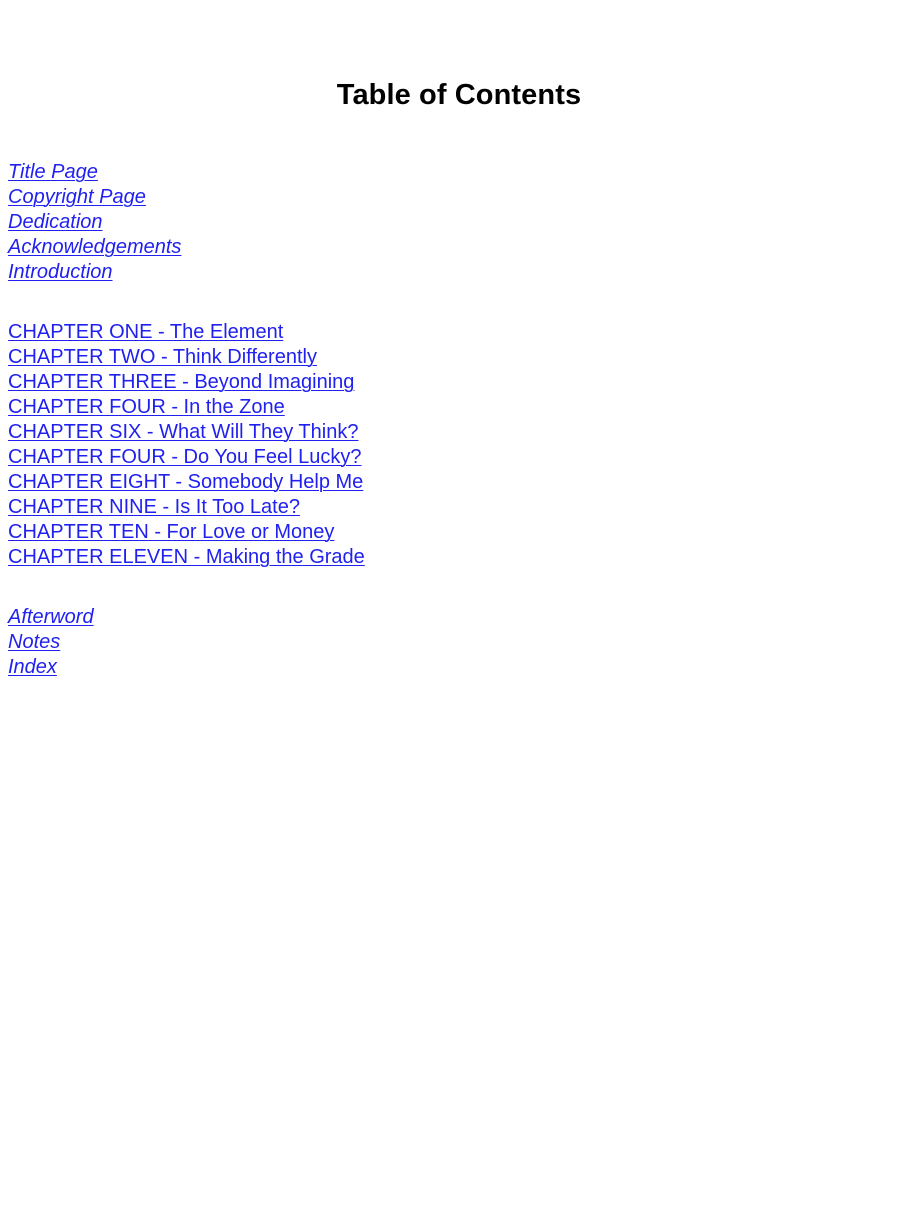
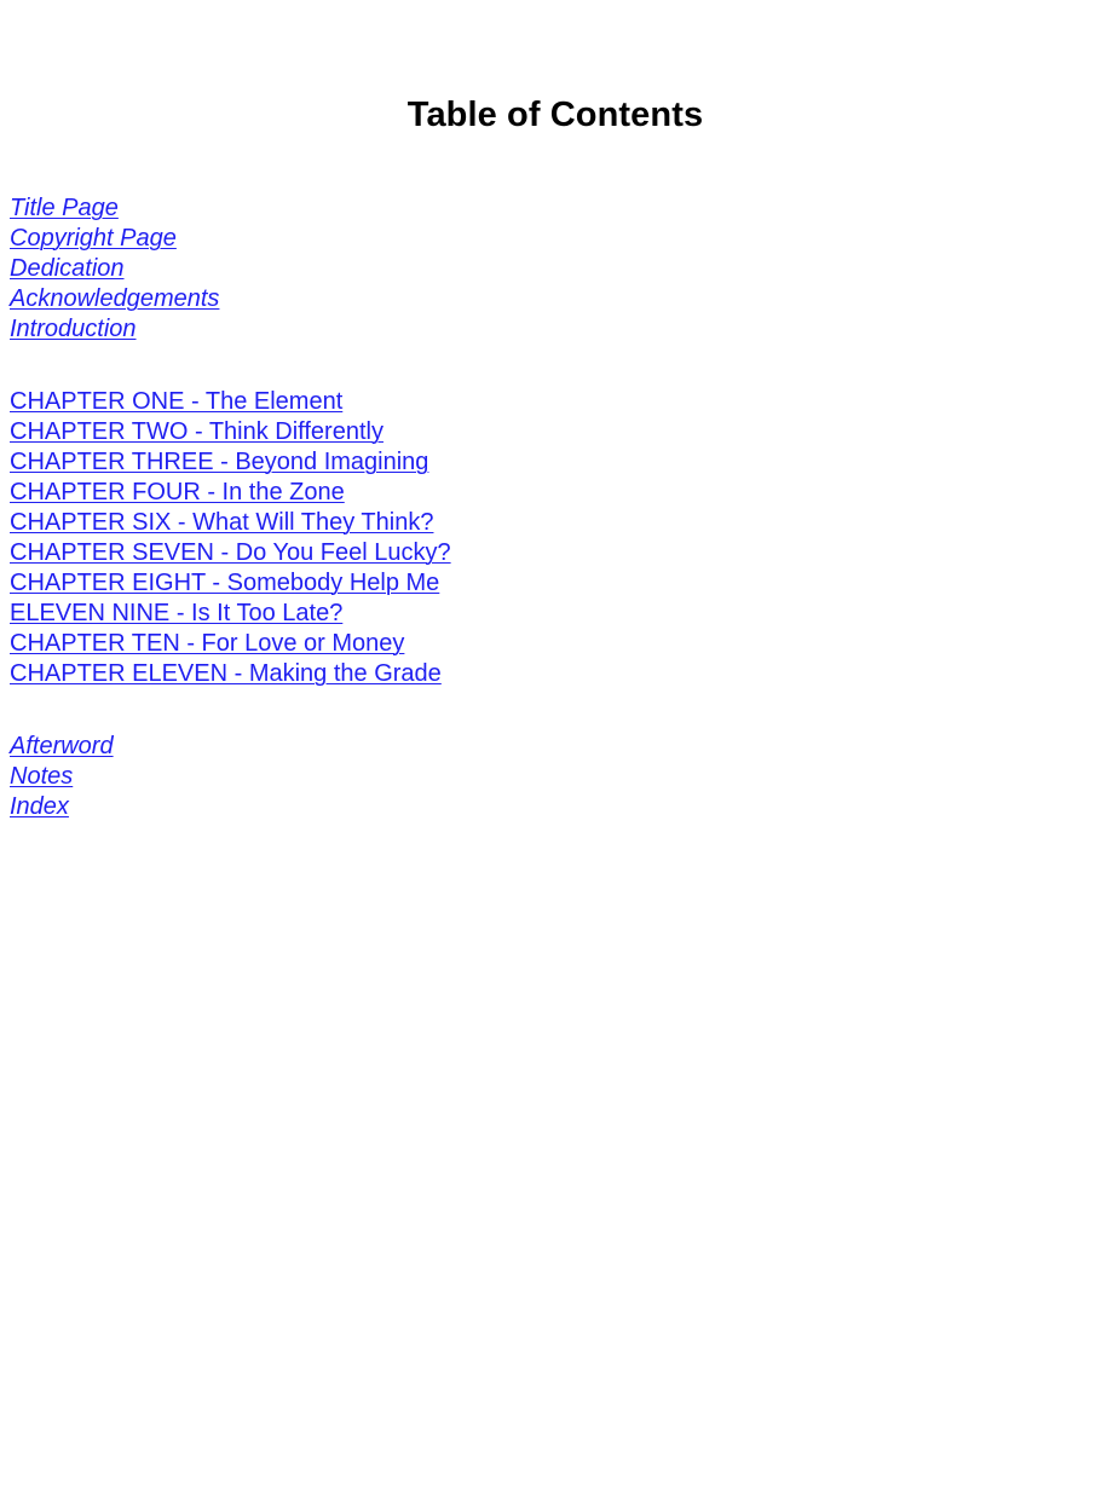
  Table of Contents
  Title Page
  Copyright Page
  Dedication
  Acknowledgements
  Introduction
  CHAPTER ONE - The Element
  CHAPTER TWO - Think Differently
  CHAPTER THREE - Beyond Imagining
  CHAPTER FOUR - In the Zone
  CHAPTER SIX - What Will They Think?
- CHAPTER FOUR - Do You Feel Lucky?
+ CHAPTER SEVEN - Do You Feel Lucky?
  CHAPTER EIGHT - Somebody Help Me
- CHAPTER NINE - Is It Too Late?
+ ELEVEN NINE - Is It Too Late?
  CHAPTER TEN - For Love or Money
  CHAPTER ELEVEN - Making the Grade
  Afterword
  Notes
  Index
